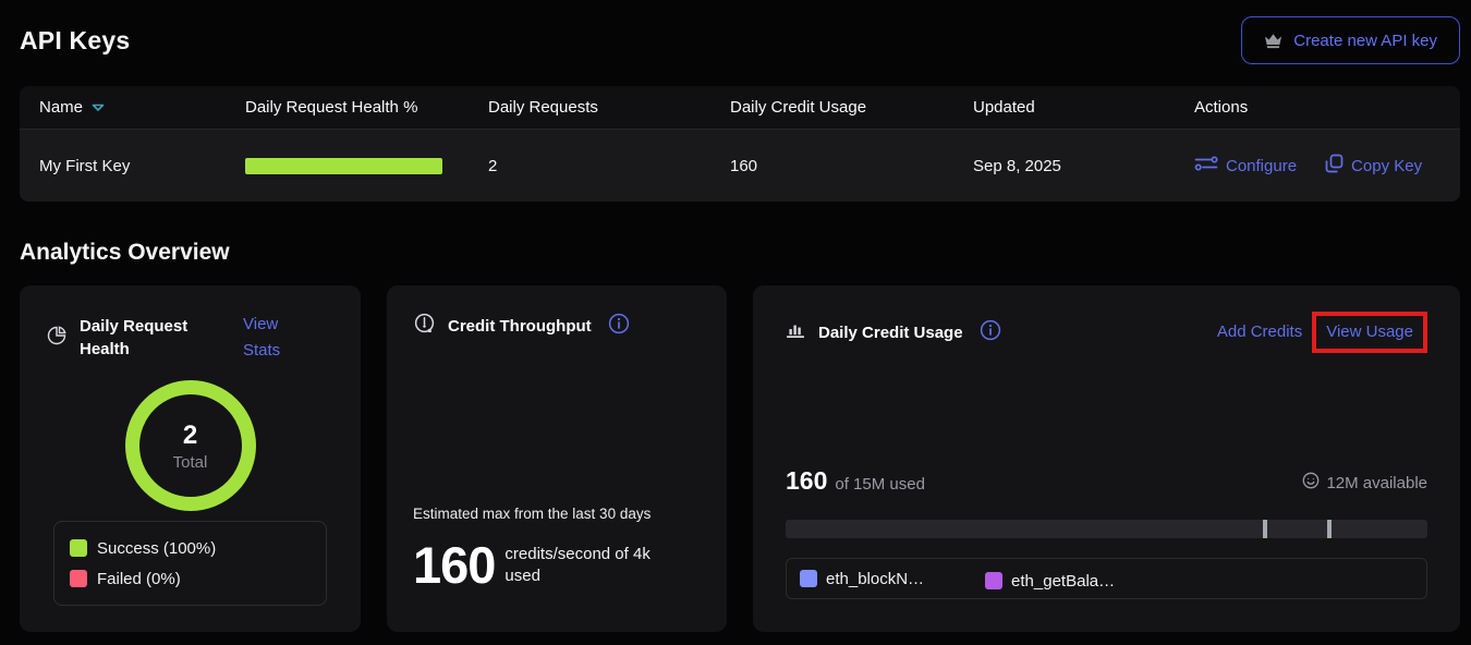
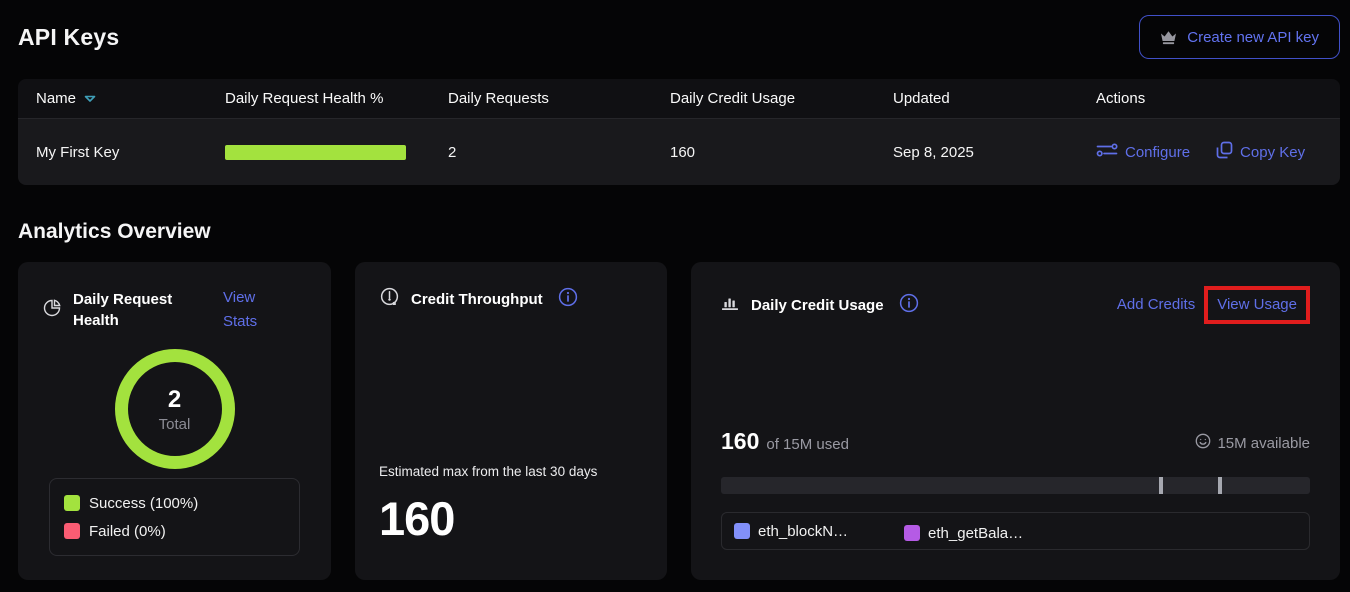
  API Keys
  Create new API key
  Name
  Daily Request Health %
  Daily Requests
  Daily Credit Usage
  Updated
  Actions
  My First Key
  2
  160
  Sep 8, 2025
  Configure
  Copy Key
  Analytics Overview
  Daily Request Health
  View Stats
  2
  Total
  Success (100%)
  Failed (0%)
  Credit Throughput
  Estimated max from the last 30 days
  160
- credits/second of 4k used
  Daily Credit Usage
  Add Credits
  View Usage
  160
  of 15M used
- 12M available
+ 15M available
  eth_blockN…
  eth_getBala…
